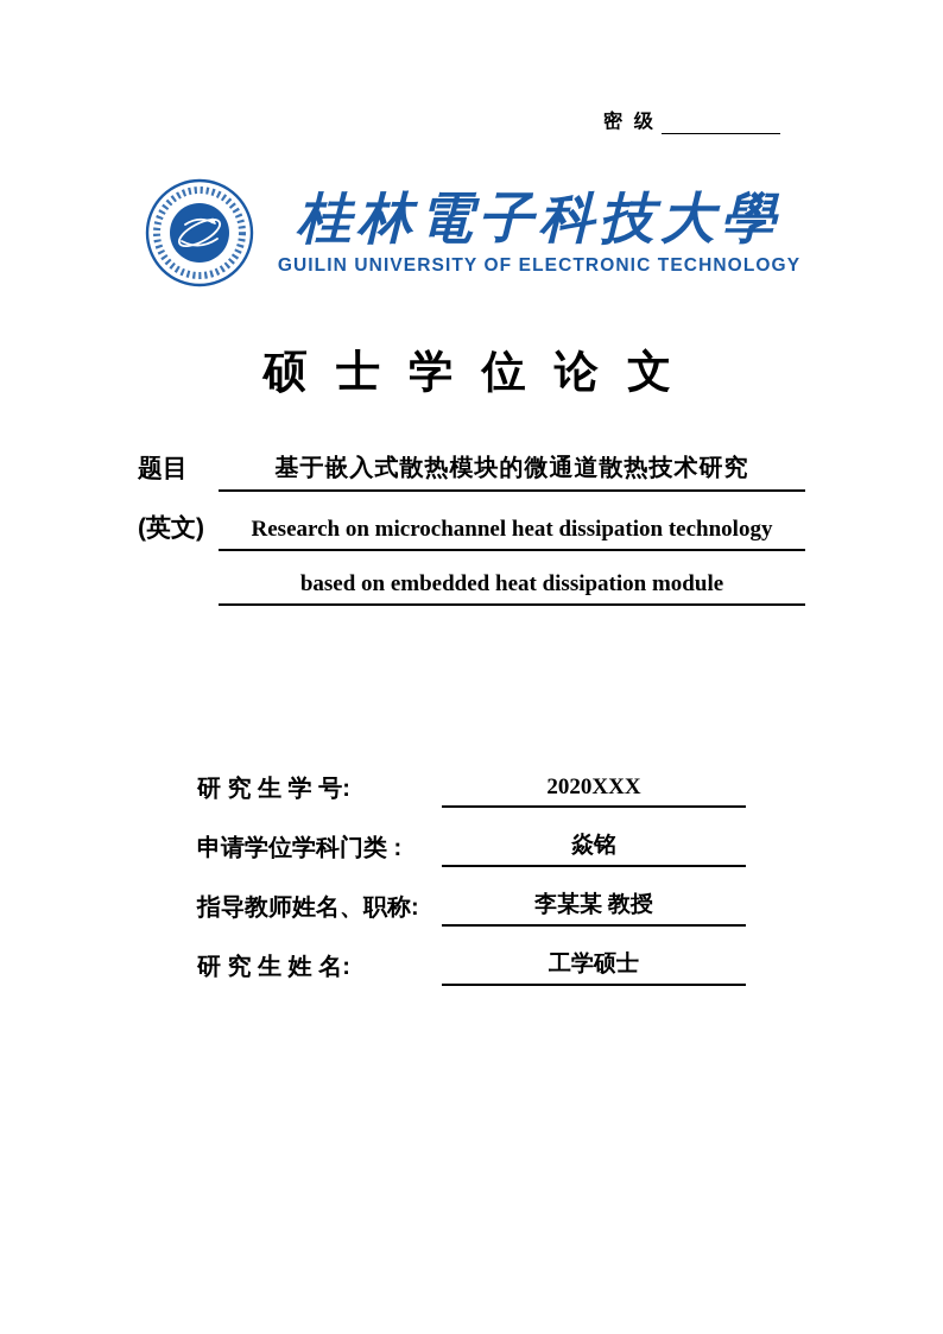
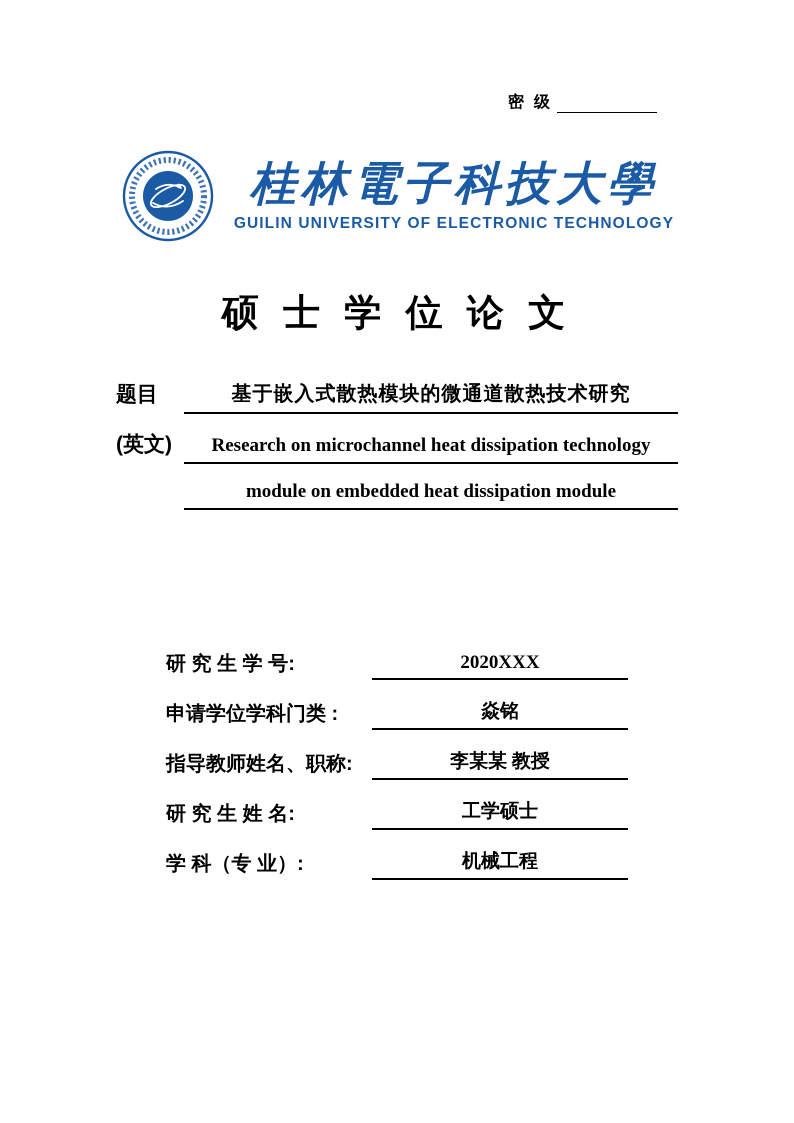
  密 级
  桂林電子科技大學
  GUILIN UNIVERSITY OF ELECTRONIC TECHNOLOGY
  硕 士 学 位 论 文
  题目
  基于嵌入式散热模块的微通道散热技术研究
  (英文)
  Research on microchannel heat dissipation technology
- based on embedded heat dissipation module
+ module on embedded heat dissipation module
  研 究 生 学 号:
  2020XXX
  申请学位学科门类 :
  焱铭
  指导教师姓名、职称:
  李某某 教授
  研 究 生 姓 名:
  工学硕士
+ 学 科（专 业）:
+ 机械工程
